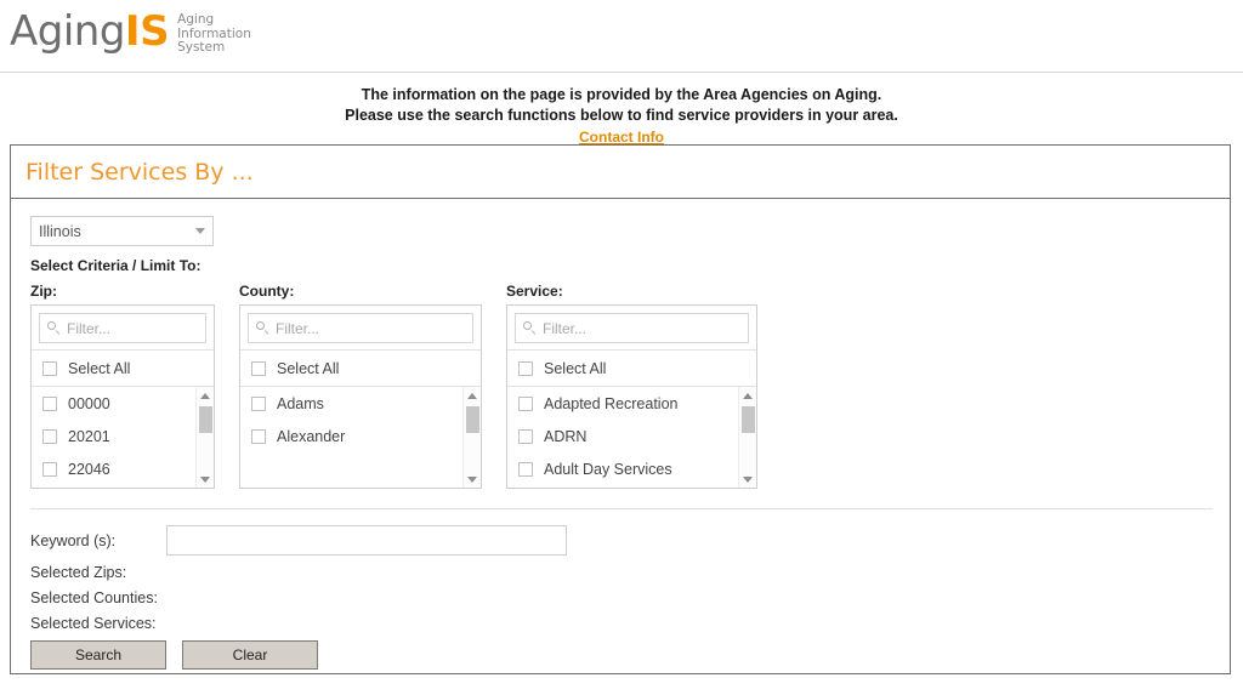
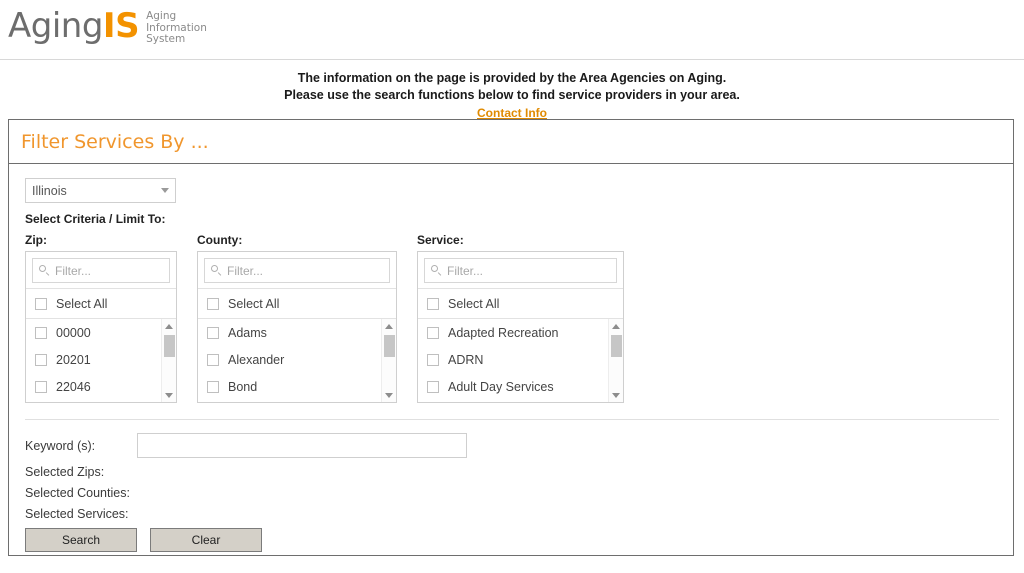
  AgingIS
  Aging
  Information
  System
  The information on the page is provided by the Area Agencies on Aging.
  Please use the search functions below to find service providers in your area.
  Contact Info
  Filter Services By ...
  Illinois
  Select Criteria / Limit To:
  Zip:
  Filter...
  Select All
  00000
  20201
  22046
  County:
  Filter...
  Select All
  Adams
  Alexander
+ Bond
  Service:
  Filter...
  Select All
  Adapted Recreation
  ADRN
  Adult Day Services
  Keyword (s):
  Selected Zips:
  Selected Counties:
  Selected Services:
  Search
  Clear
